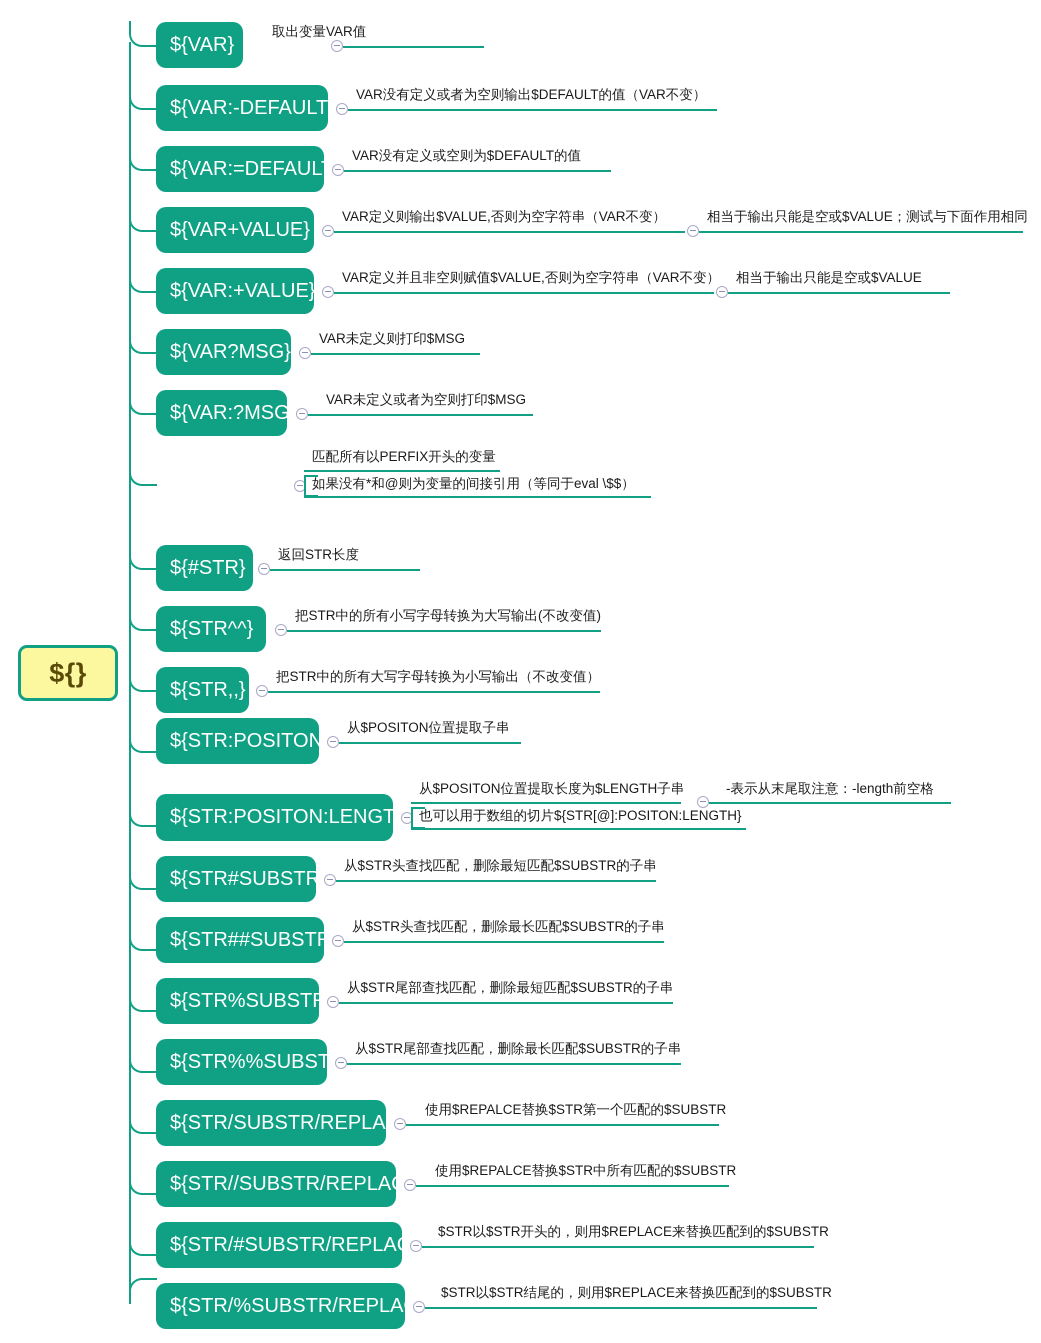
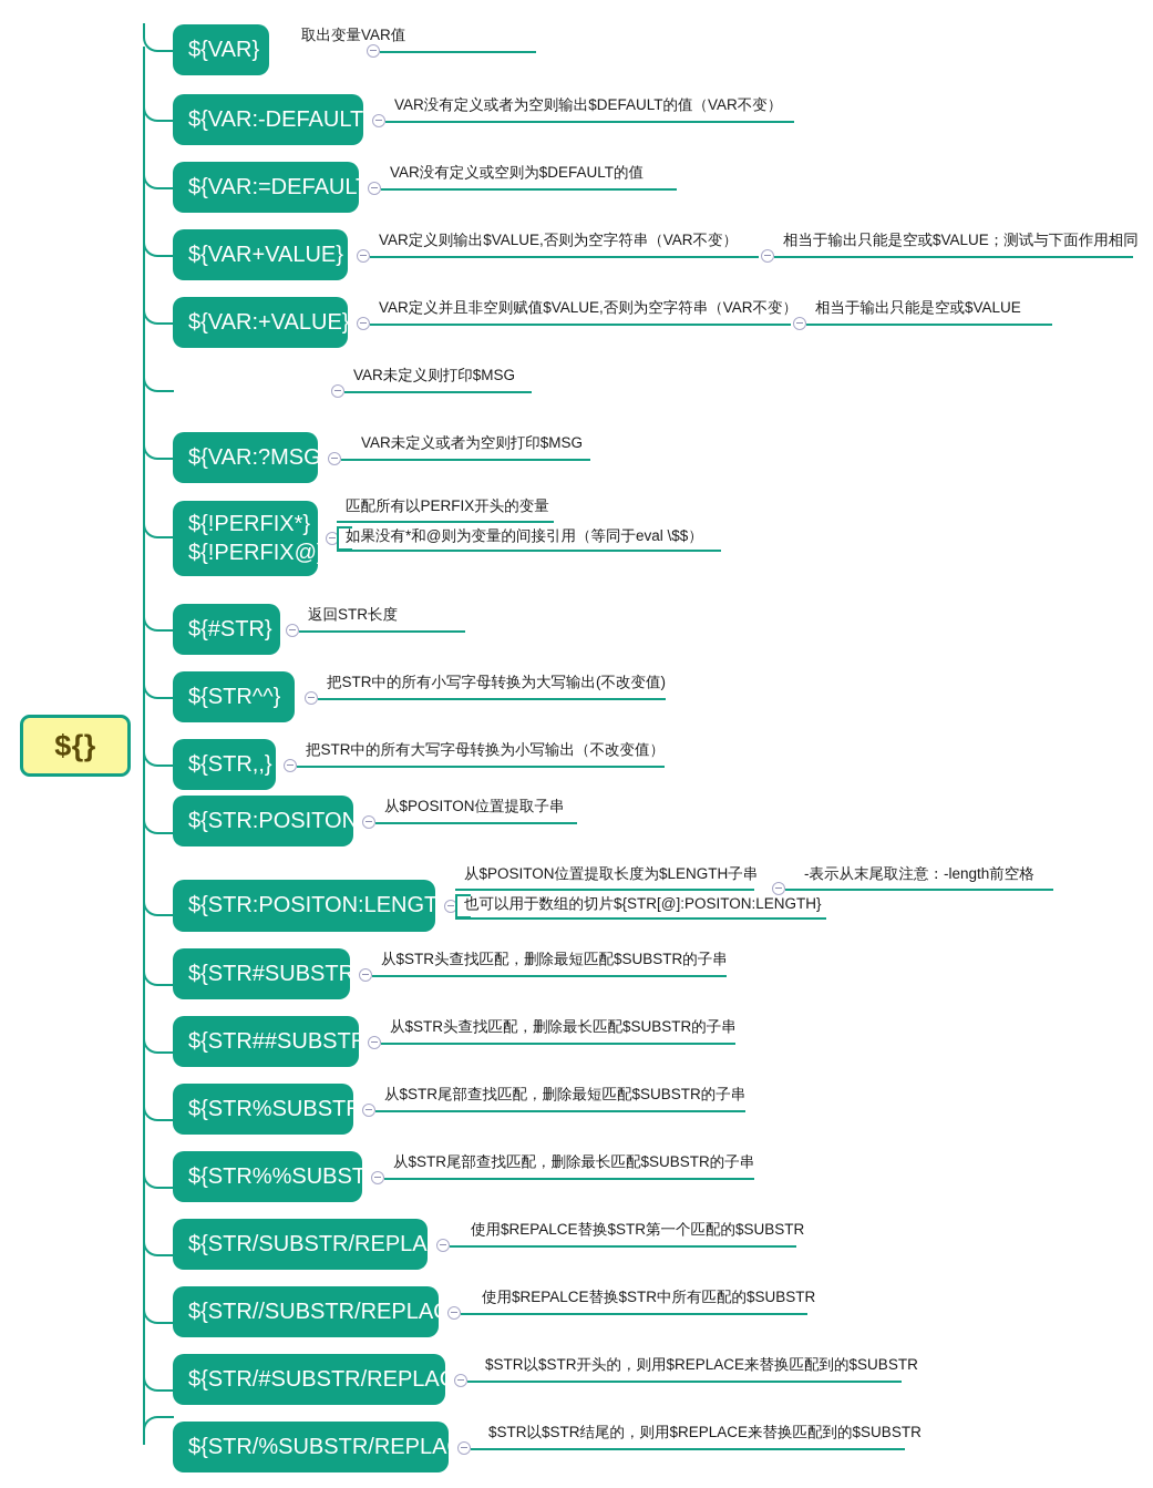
  ${}
  ${VAR}
  取出变量VAR值
  ${VAR:-DEFAULT}
  VAR没有定义或者为空则输出$DEFAULT的值（VAR不变）
  ${VAR:=DEFAULT
  VAR没有定义或空则为$DEFAULT的值
  ${VAR+VALUE}
  VAR定义则输出$VALUE,否则为空字符串（VAR不变）
  相当于输出只能是空或$VALUE；测试与下面作用相同
  ${VAR:+VALUE}
  VAR定义并且非空则赋值$VALUE,否则为空字符串（VAR不变）
  相当于输出只能是空或$VALUE
- ${VAR?MSG}
  VAR未定义则打印$MSG
  ${VAR:?MSG}
  VAR未定义或者为空则打印$MSG
+ ${!PERFIX*}
+ ${!PERFIX@}
  匹配所有以PERFIX开头的变量
  如果没有*和@则为变量的间接引用（等同于eval \$$）
  ${#STR}
  返回STR长度
  ${STR^^}
  把STR中的所有小写字母转换为大写输出(不改变值)
  ${STR,,}
  把STR中的所有大写字母转换为小写输出（不改变值）
  ${STR:POSITON
  从$POSITON位置提取子串
  ${STR:POSITON:LENGT}
  从$POSITON位置提取长度为$LENGTH子串
  -表示从末尾取注意：-length前空格
  也可以用于数组的切片${STR[@]:POSITON:LENGTH}
  ${STR#SUBSTR
  从$STR头查找匹配，删除最短匹配$SUBSTR的子串
  ${STR##SUBSTR
  从$STR头查找匹配，删除最长匹配$SUBSTR的子串
  ${STR%SUBSTR
  从$STR尾部查找匹配，删除最短匹配$SUBSTR的子串
  ${STR%%SUBST}
  从$STR尾部查找匹配，删除最长匹配$SUBSTR的子串
  ${STR/SUBSTR/REPLACE}
  使用$REPALCE替换$STR第一个匹配的$SUBSTR
  ${STR//SUBSTR/REPLAC}
  使用$REPALCE替换$STR中所有匹配的$SUBSTR
  ${STR/#SUBSTR/REPLAC}
  $STR以$STR开头的，则用$REPLACE来替换匹配到的$SUBSTR
  ${STR/%SUBSTR/REPLAC}
  $STR以$STR结尾的，则用$REPLACE来替换匹配到的$SUBSTR
